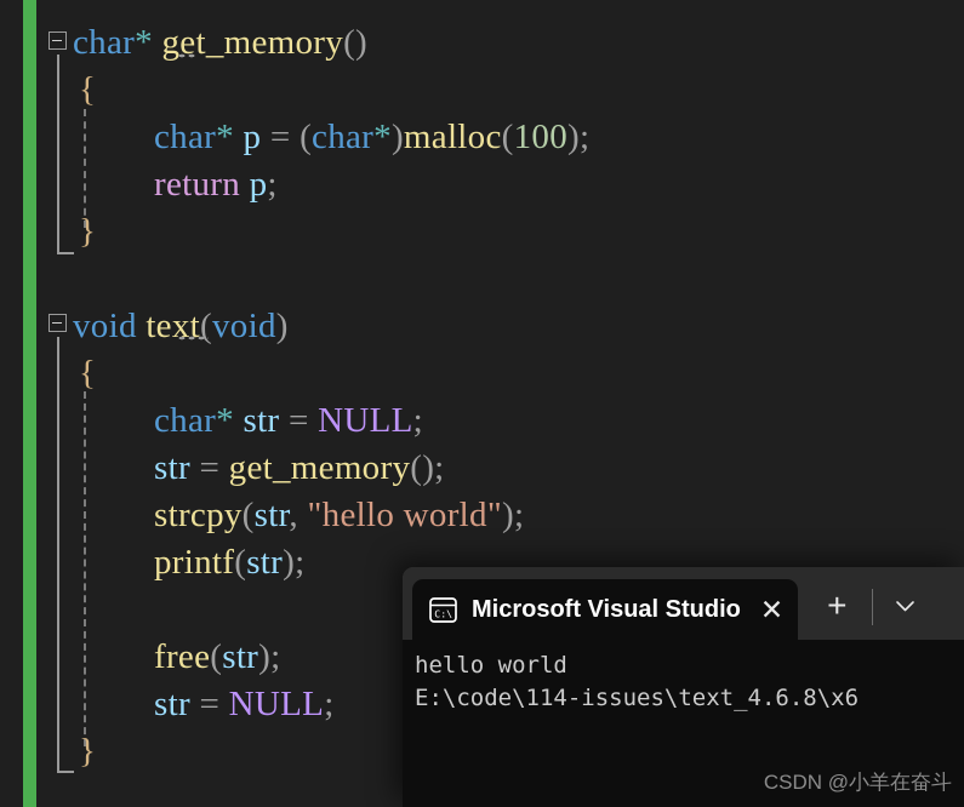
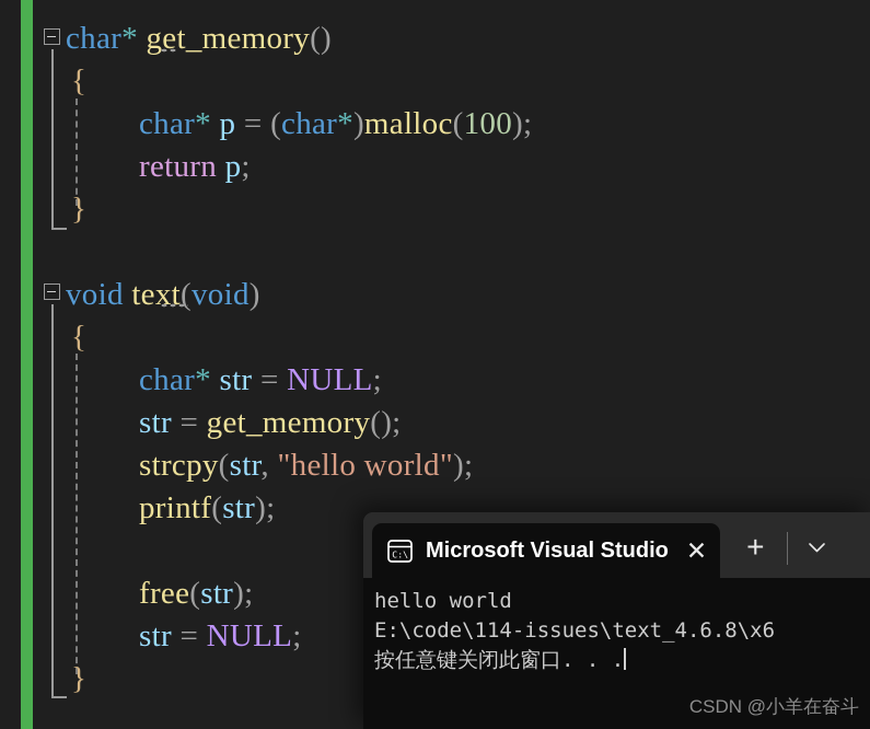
  char* get_memory()
  {
  char* p = (char*)malloc(100);
  return p;
  }
  void text(void)
  {
  char* str = NULL;
  str = get_memory();
  strcpy(str, "hello world");
  printf(str);
  free(str);
  str = NULL;
  }
  C:\
  Microsoft Visual Studio
  ✕
  +
  hello world
  E:\code\114-issues\text_4.6.8\x6
+ 按任意键关闭此窗口. . .
  CSDN @小羊在奋斗
